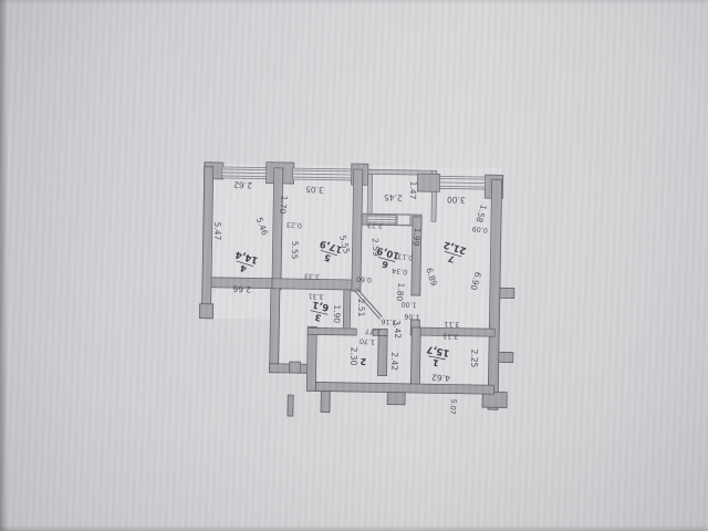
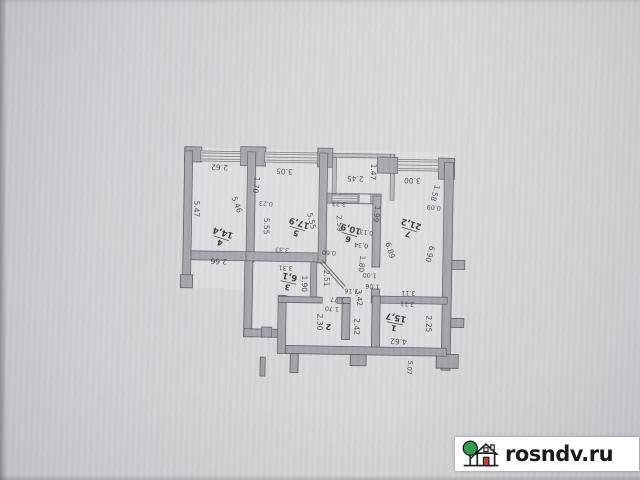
+ rosndv.ru
